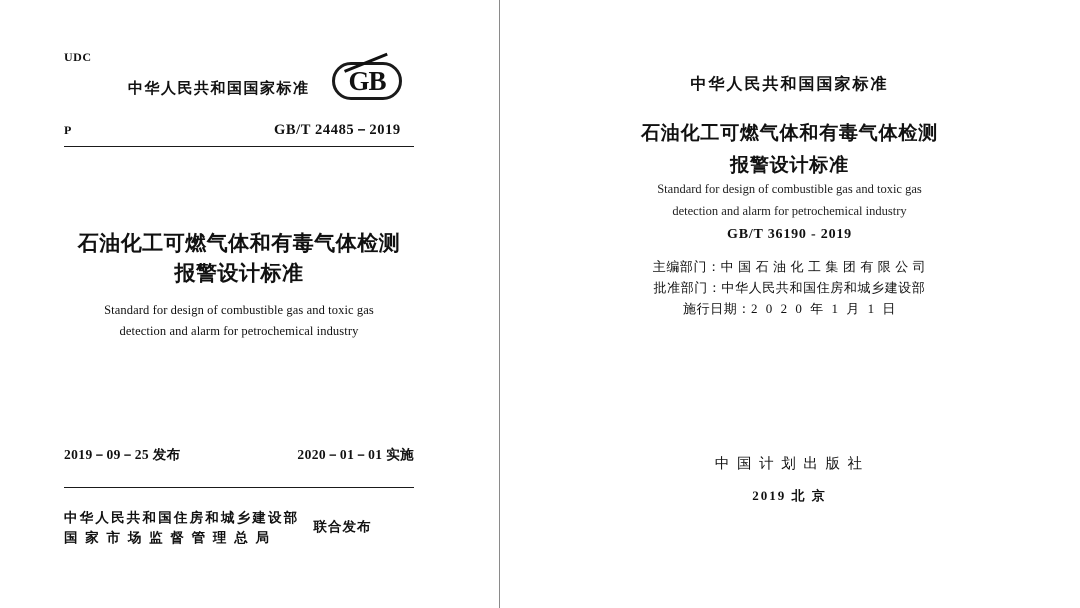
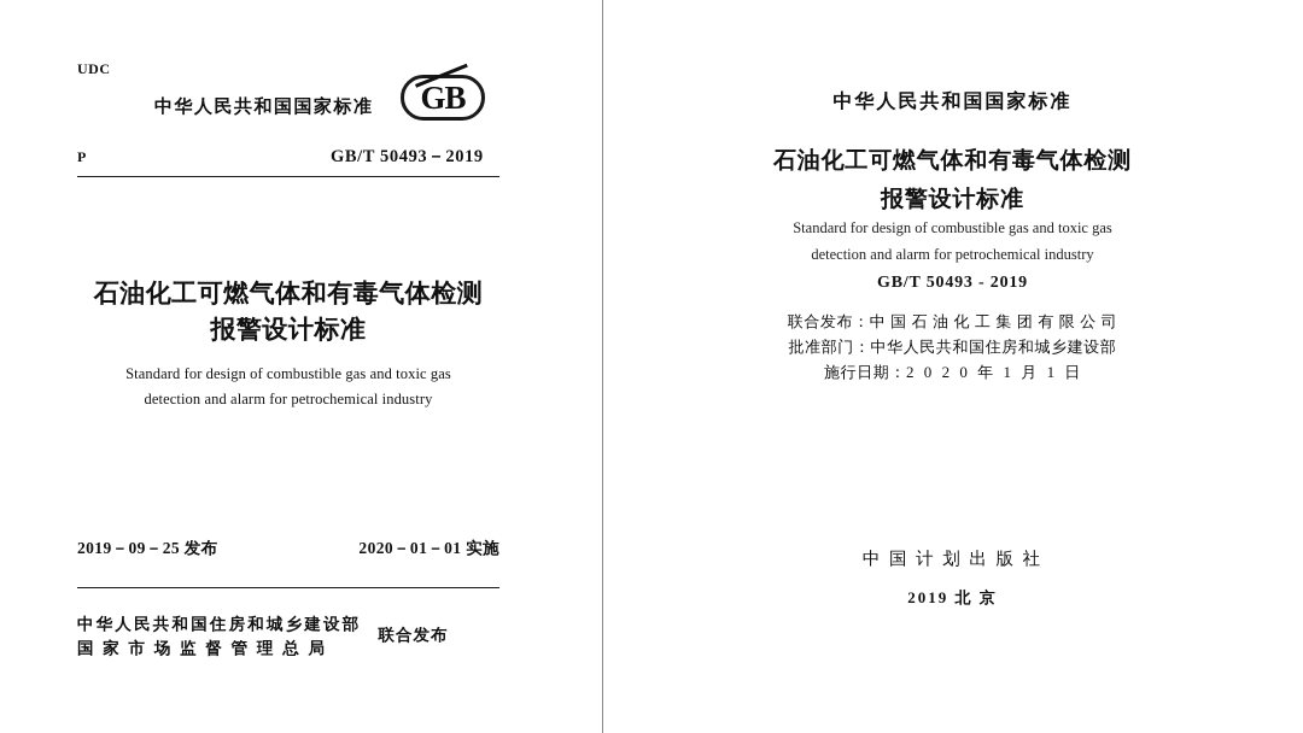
  UDC
  中华人民共和国国家标准
  GB
  P
- GB/T 24485－2019
+ GB/T 50493－2019
  石油化工可燃气体和有毒气体检测
  报警设计标准
  Standard for design of combustible gas and toxic gas
  detection and alarm for petrochemical industry
  2019－09－25 发布
  2020－01－01 实施
  中华人民共和国住房和城乡建设部
  国 家 市 场 监 督 管 理 总 局
  联合发布
  中华人民共和国国家标准
  石油化工可燃气体和有毒气体检测
  报警设计标准
  Standard for design of combustible gas and toxic gas
  detection and alarm for petrochemical industry
- GB/T 36190 - 2019
+ GB/T 50493 - 2019
- 主编部门：中 国 石 油 化 工 集 团 有 限 公 司
+ 联合发布：中 国 石 油 化 工 集 团 有 限 公 司
  批准部门：中华人民共和国住房和城乡建设部
  施行日期：2 0 2 0 年 1 月 1 日
  中 国 计 划 出 版 社
  2019 北 京
